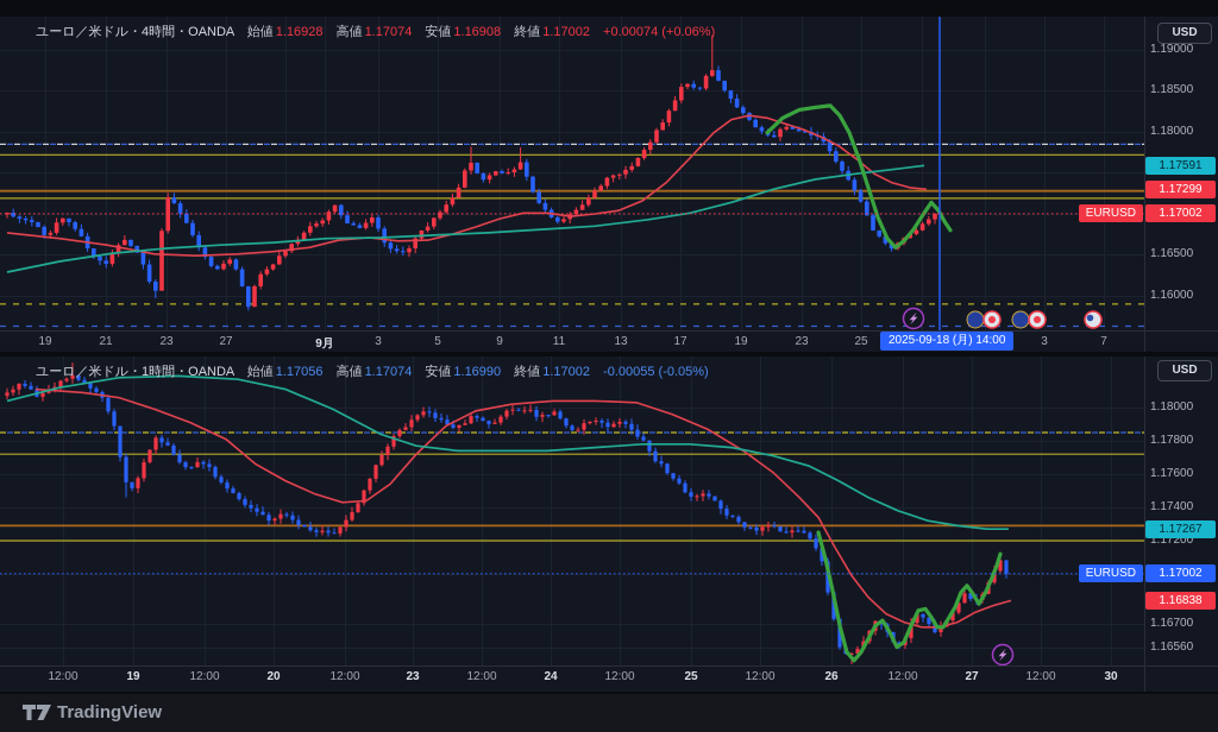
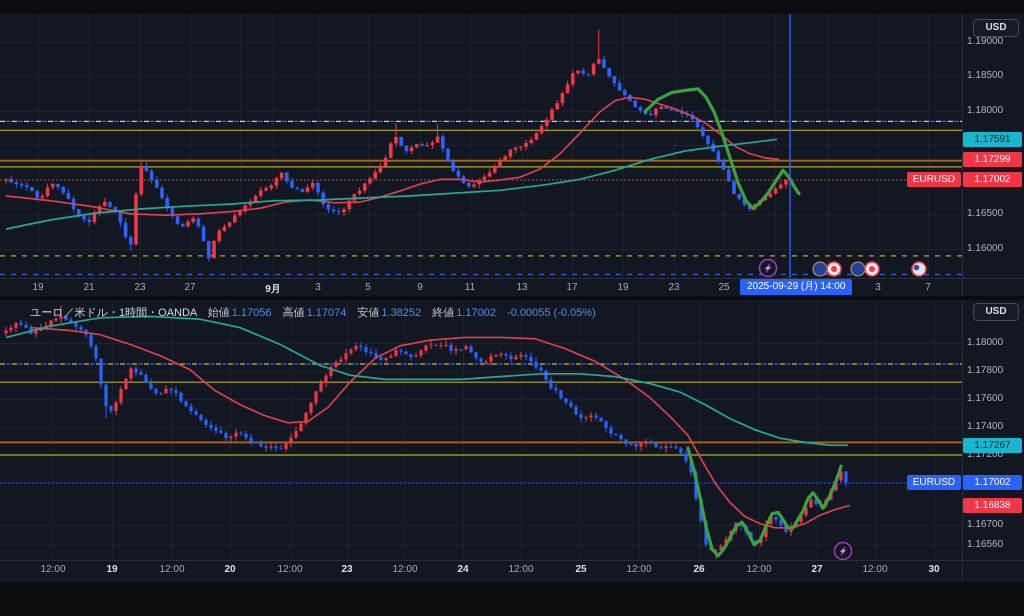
- ユーロ／米ドル・4時間・OANDA 始値 1.16928 高値 1.17074 安値 1.16908 終値 1.17002 +0.00074 (+0.06%)
- ユーロ／米ドル・1時間・OANDA 始値 1.17056 高値 1.17074 安値 1.16990 終値 1.17002 -0.00055 (-0.05%)
+ ユーロ／米ドル・1時間・OANDA 始値 1.17056 高値 1.17074 安値 1.38252 終値 1.17002 -0.00055 (-0.05%)
  USD
  USD
- 2025-09-18 (月) 14:00
+ 2025-09-29 (月) 14:00
- TradingView
  1.19000
  1.18500
  1.18000
  1.16500
  1.16000
  1.17591
  1.17299
  1.17002
  EURUSD
  19
  21
  23
  27
  9月
  3
  5
  9
  11
  13
  17
  19
  23
  25
  3
  7
  1.18000
  1.17800
  1.17600
  1.17400
  1.17200
  1.16700
  1.16560
  1.17267
  1.17002
  EURUSD
  1.16838
  12:00
  19
  12:00
  20
  12:00
  23
  12:00
  24
  12:00
  25
  12:00
  26
  12:00
  27
  12:00
  30
